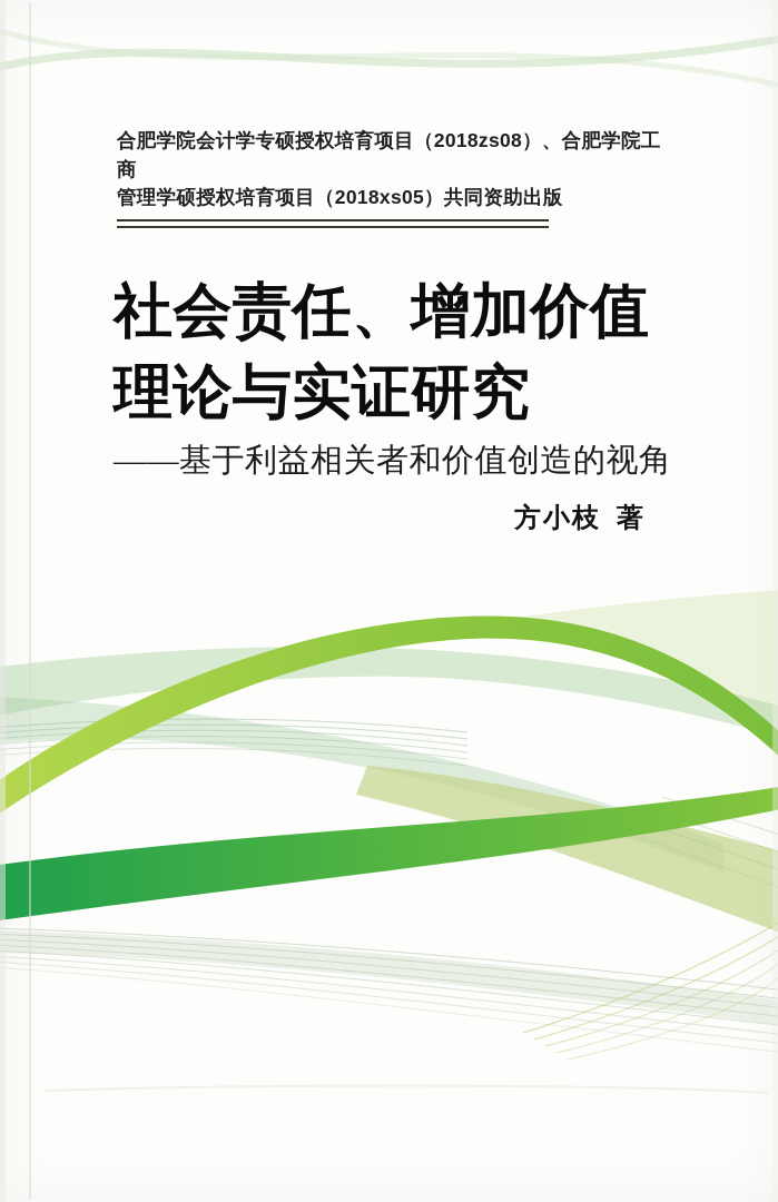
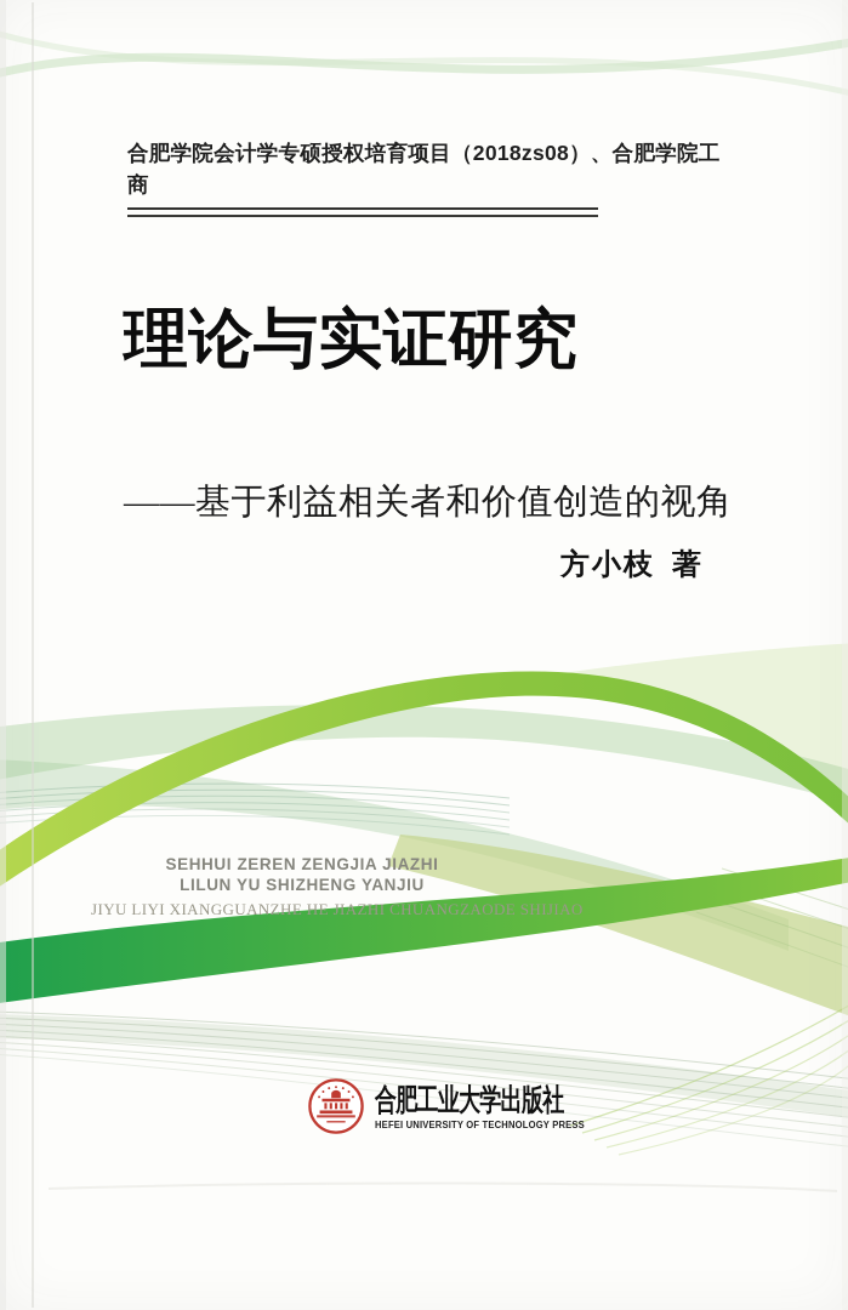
  合肥学院会计学专硕授权培育项目（2018zs08）、合肥学院工商
- 管理学硕授权培育项目（2018xs05）共同资助出版
- 社会责任、增加价值
  理论与实证研究
  ——基于利益相关者和价值创造的视角
  方小枝 著
+ SEHHUI ZEREN ZENGJIA JIAZHI
+ LILUN YU SHIZHENG YANJIU
+ JIYU LIYI XIANGGUANZHE HE JIAZHI CHUANGZAODE SHIJIAO
+ 合肥工业大学出版社
+ HEFEI UNIVERSITY OF TECHNOLOGY PRESS
